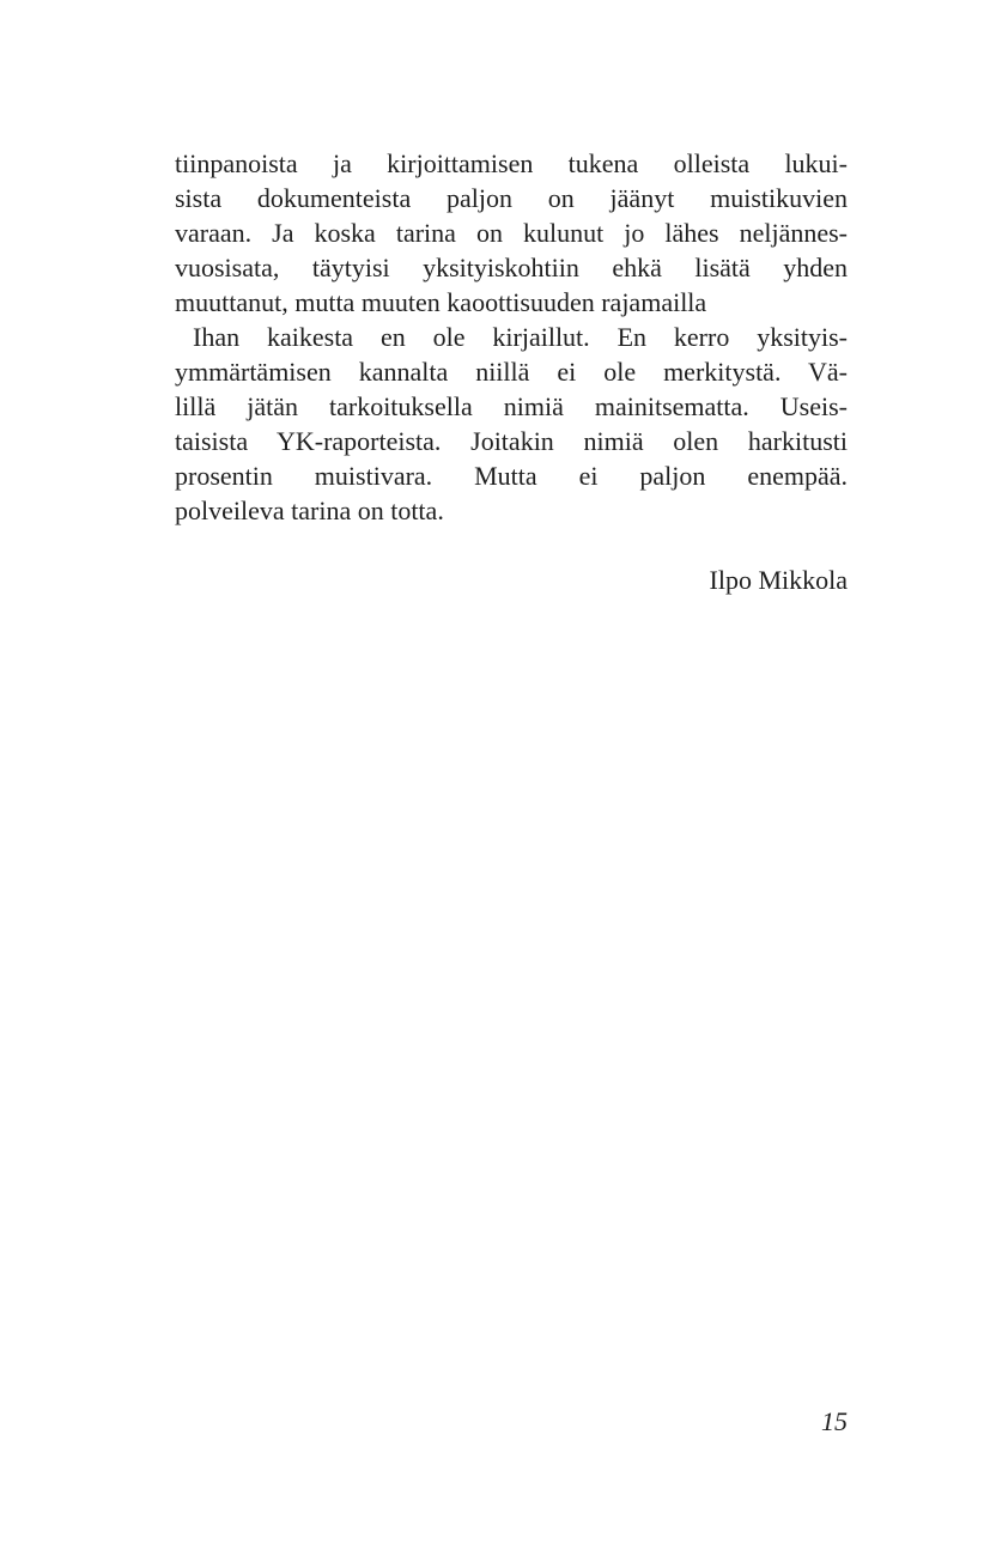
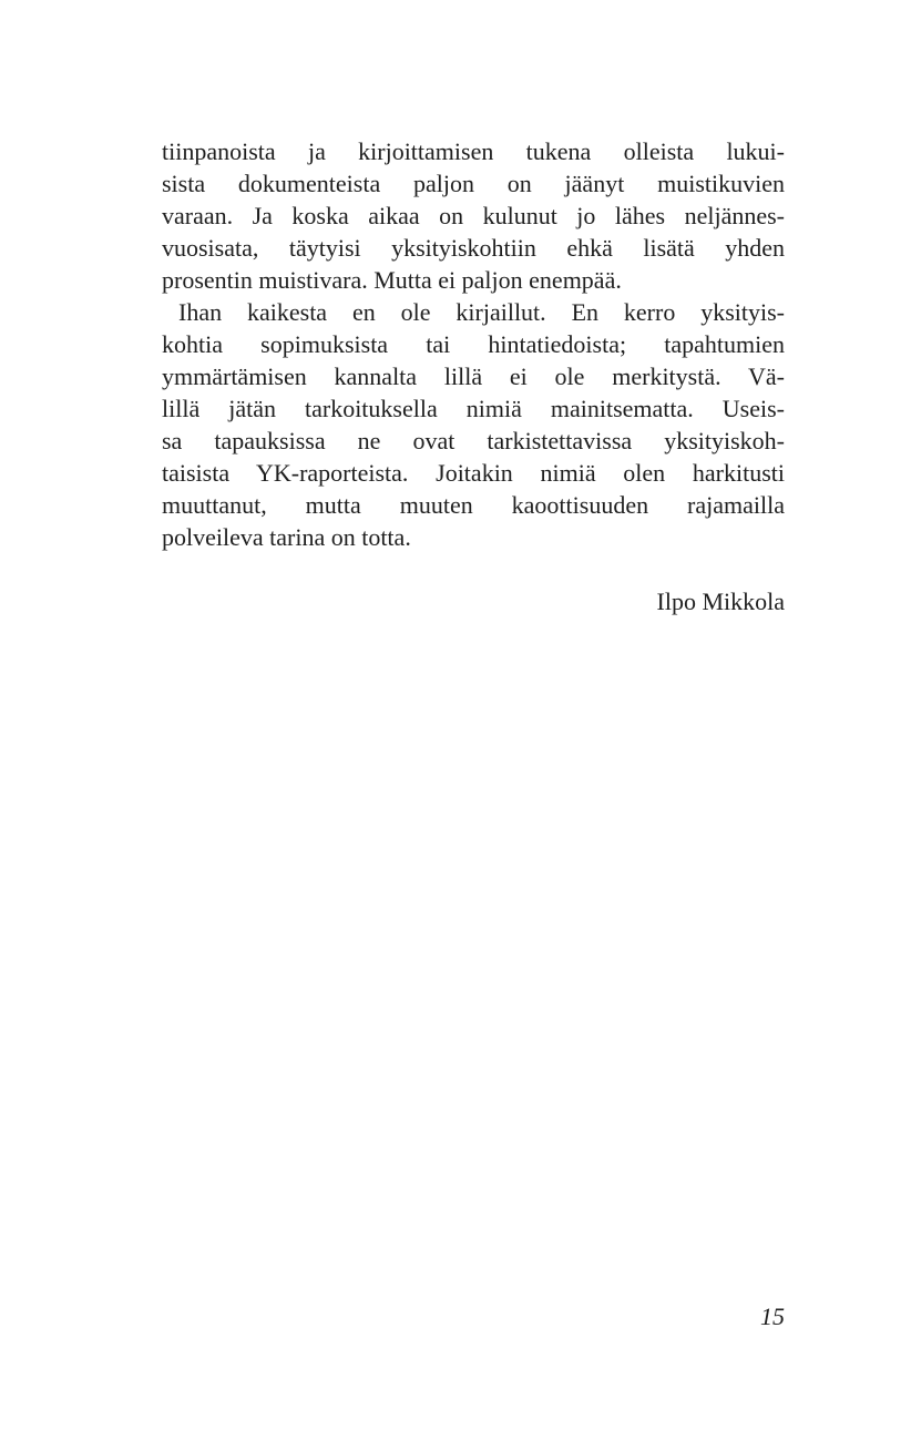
  tiinpanoista ja kirjoittamisen tukena olleista lukui-
  sista dokumenteista paljon on jäänyt muistikuvien
- varaan. Ja koska tarina on kulunut jo lähes neljännes-
+ varaan. Ja koska aikaa on kulunut jo lähes neljännes-
  vuosisata, täytyisi yksityiskohtiin ehkä lisätä yhden
- muuttanut, mutta muuten kaoottisuuden rajamailla
+ prosentin muistivara. Mutta ei paljon enempää.
  Ihan kaikesta en ole kirjaillut. En kerro yksityis-
+ kohtia sopimuksista tai hintatiedoista; tapahtumien
- ymmärtämisen kannalta niillä ei ole merkitystä. Vä-
+ ymmärtämisen kannalta lillä ei ole merkitystä. Vä-
  lillä jätän tarkoituksella nimiä mainitsematta. Useis-
+ sa tapauksissa ne ovat tarkistettavissa yksityiskoh-
  taisista YK-raporteista. Joitakin nimiä olen harkitusti
- prosentin muistivara. Mutta ei paljon enempää.
+ muuttanut, mutta muuten kaoottisuuden rajamailla
  polveileva tarina on totta.
  Ilpo Mikkola
  15
